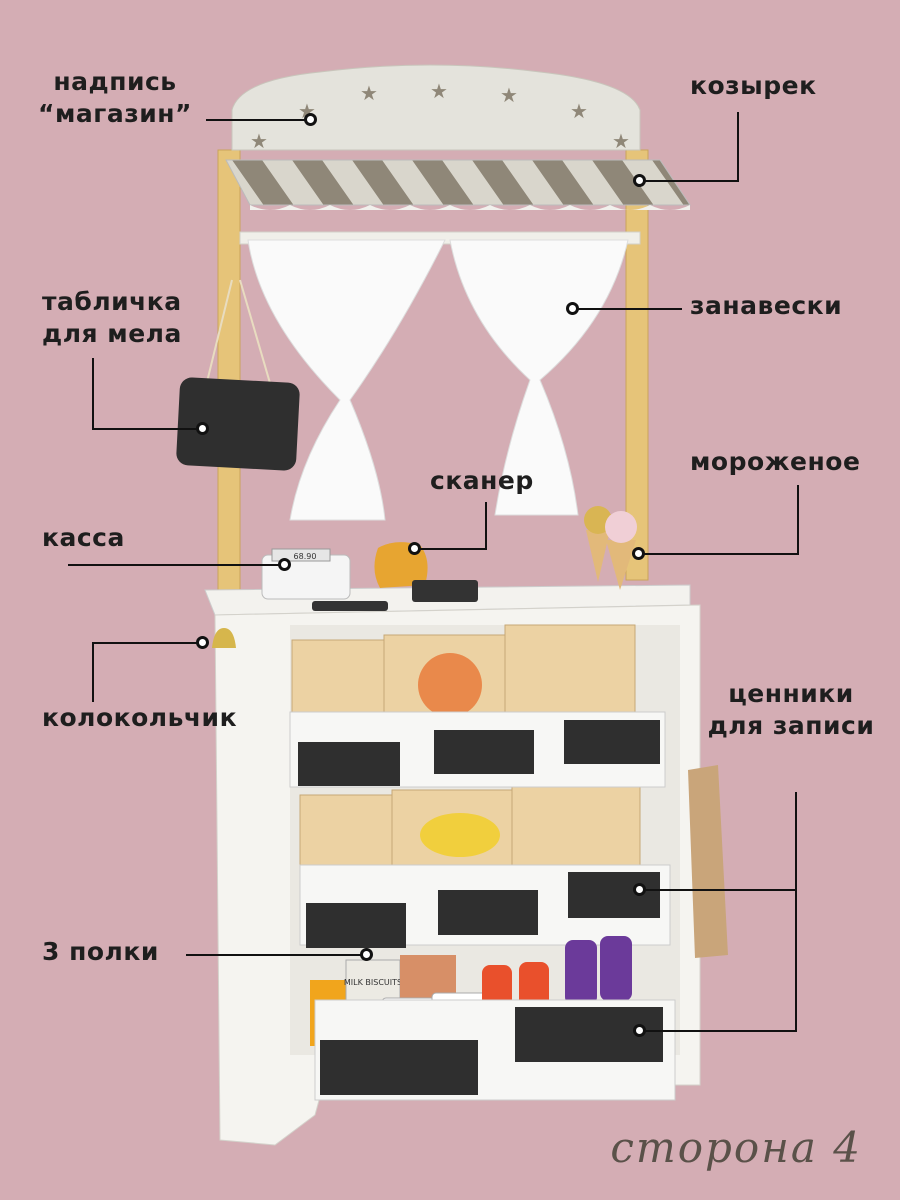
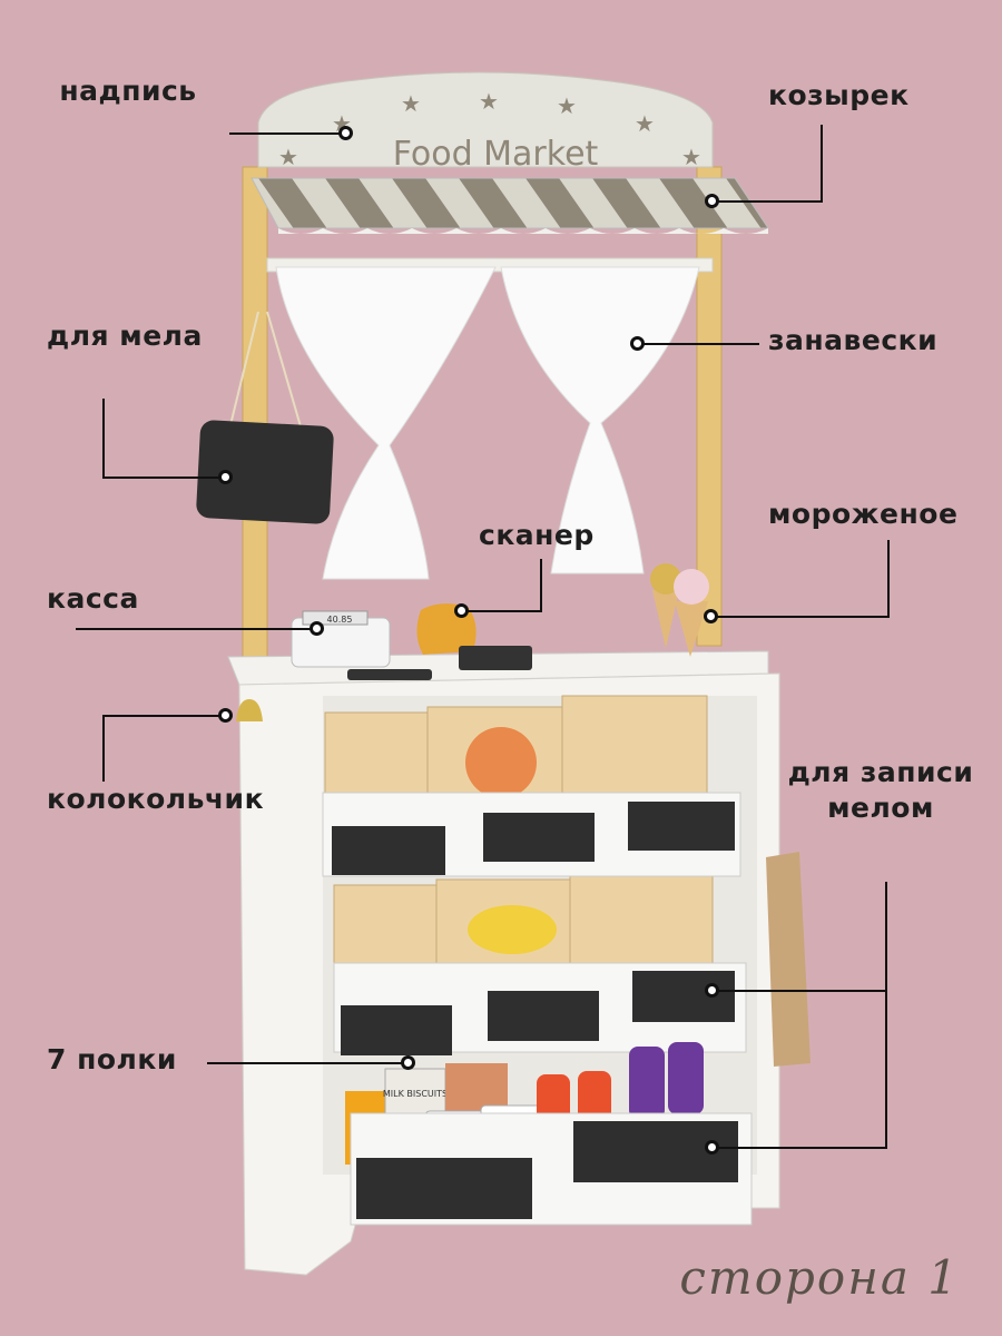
  ★
  ★
  ★
  ★
  ★
  ★
  ★
+ Food Market
- 68.90
+ 40.85
  MILK BISCUITS
  надпись
- “магазин”
  козырек
- табличка
  для мела
  занавески
  сканер
  мороженое
  касса
  колокольчик
- ценники
  для записи
+ мелом
- 3 полки
+ 7 полки
- сторона 4
+ сторона 1
